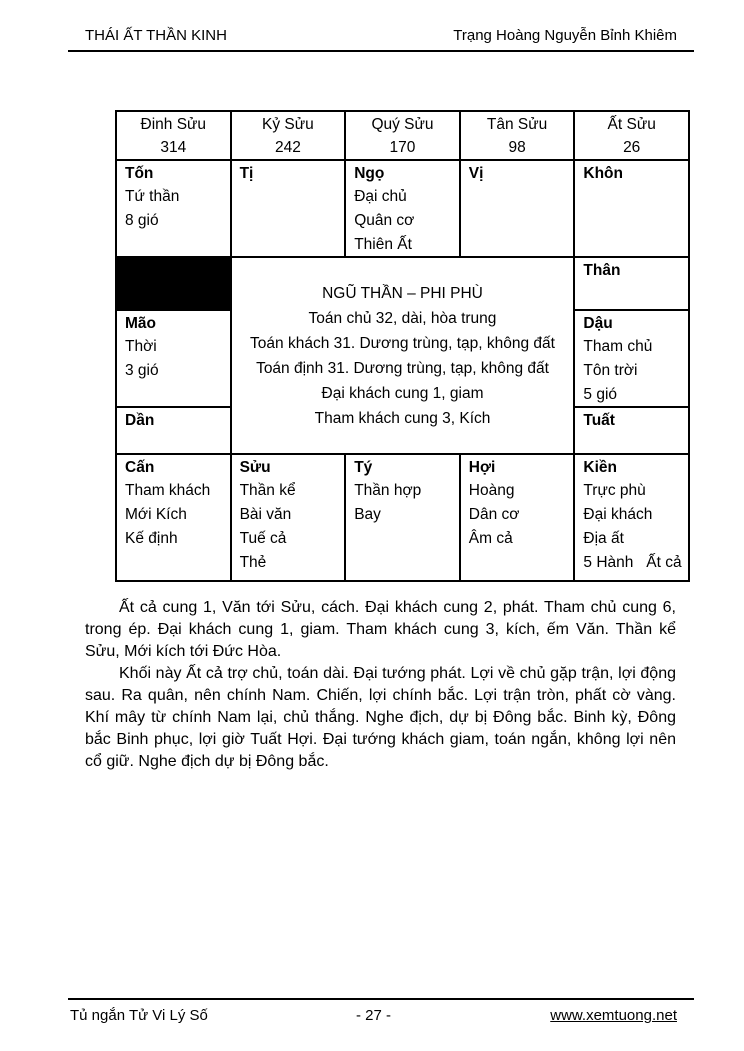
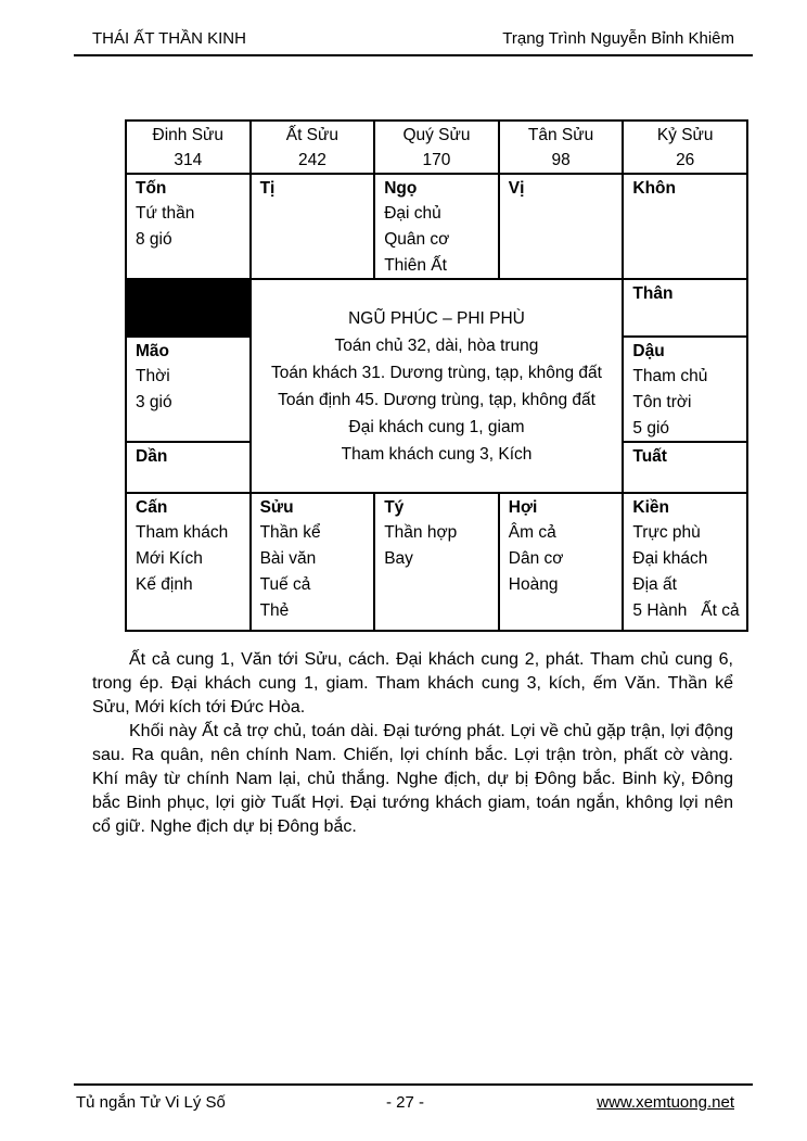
  THÁI ẤT THẦN KINH
- Trạng Hoàng Nguyễn Bỉnh Khiêm
+ Trạng Trình Nguyễn Bỉnh Khiêm
  Đinh Sửu
  314
- Kỷ Sửu
+ Ất Sửu
  242
  Quý Sửu
  170
  Tân Sửu
  98
- Ất Sửu
+ Kỷ Sửu
  26
  Tốn
  Tứ thần
  8 gió
  Tị
  Ngọ
  Đại chủ
  Quân cơ
  Thiên Ất
  Vị
  Khôn
  Mão
  Thời
  3 gió
  Dần
- NGŨ THẦN – PHI PHÙ
+ NGŨ PHÚC – PHI PHÙ
  Toán chủ 32, dài, hòa trung
  Toán khách 31. Dương trùng, tạp, không đất
- Toán định 31. Dương trùng, tạp, không đất
+ Toán định 45. Dương trùng, tạp, không đất
  Đại khách cung 1, giam
  Tham khách cung 3, Kích
  Thân
  Dậu
  Tham chủ
  Tôn trời
  5 gió
  Tuất
  Cấn
  Tham khách
  Mới Kích
  Kế định
  Sửu
  Thần kể
  Bài văn
  Tuế cả
  Thẻ
  Tý
  Thần hợp
  Bay
  Hợi
- Hoàng
+ Âm cả
  Dân cơ
- Âm cả
+ Hoàng
  Kiền
  Trực phù
  Đại khách
  Địa ất
  5 Hành Ất cả
  Ất cả cung 1, Văn tới Sửu, cách. Đại khách cung 2, phát. Tham chủ cung 6, trong ép. Đại khách cung 1, giam. Tham khách cung 3, kích, ếm Văn. Thần kể Sửu, Mới kích tới Đức Hòa.
  Khối này Ất cả trợ chủ, toán dài. Đại tướng phát. Lợi về chủ gặp trận, lợi động sau. Ra quân, nên chính Nam. Chiến, lợi chính bắc. Lợi trận tròn, phất cờ vàng. Khí mây từ chính Nam lại, chủ thắng. Nghe địch, dự bị Đông bắc. Binh kỳ, Đông bắc Binh phục, lợi giờ Tuất Hợi. Đại tướng khách giam, toán ngắn, không lợi nên cổ giữ. Nghe địch dự bị Đông bắc.
  Tủ ngắn Tử Vi Lý Số
  - 27 -
  www.xemtuong.net
